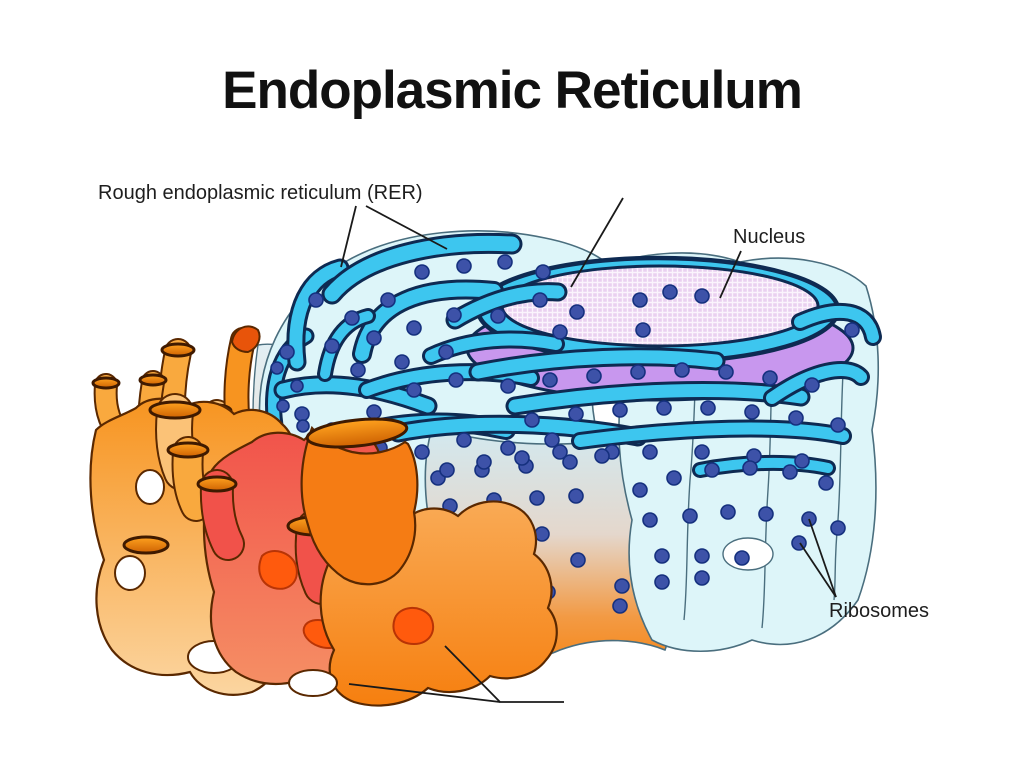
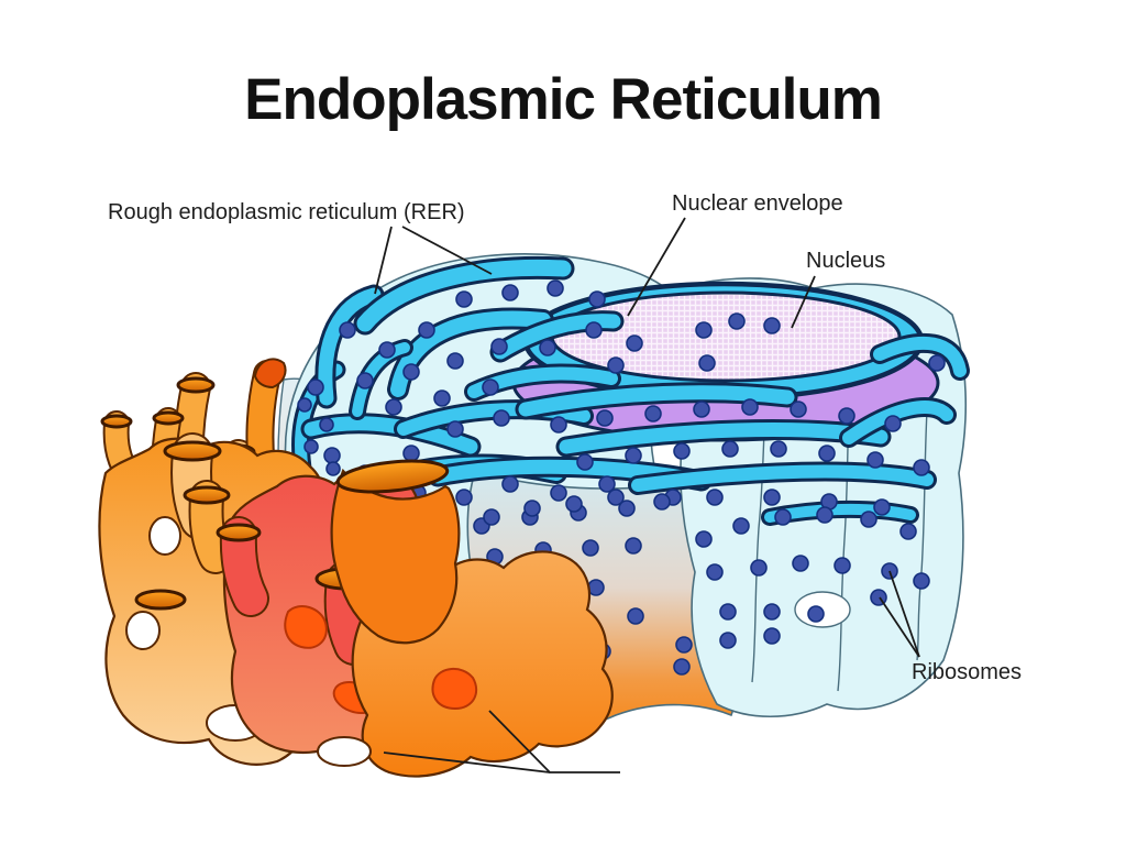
  Endoplasmic Reticulum
  Rough endoplasmic reticulum (RER)
+ Nuclear envelope
  Nucleus
  Ribosomes
